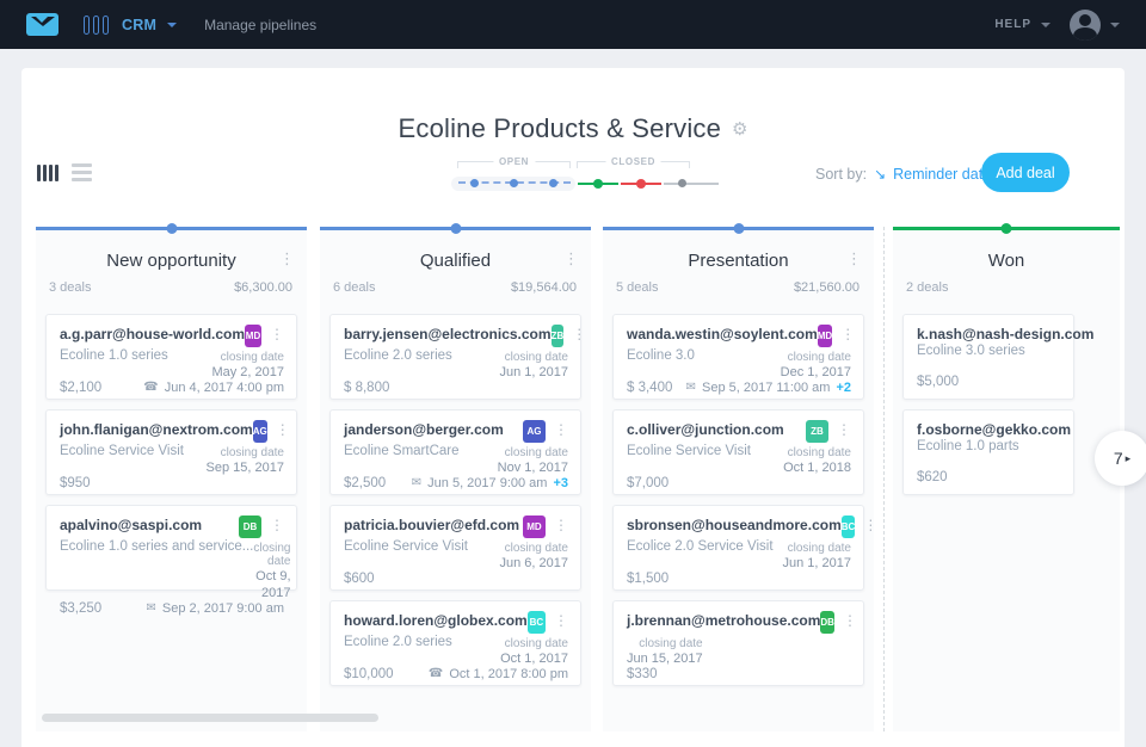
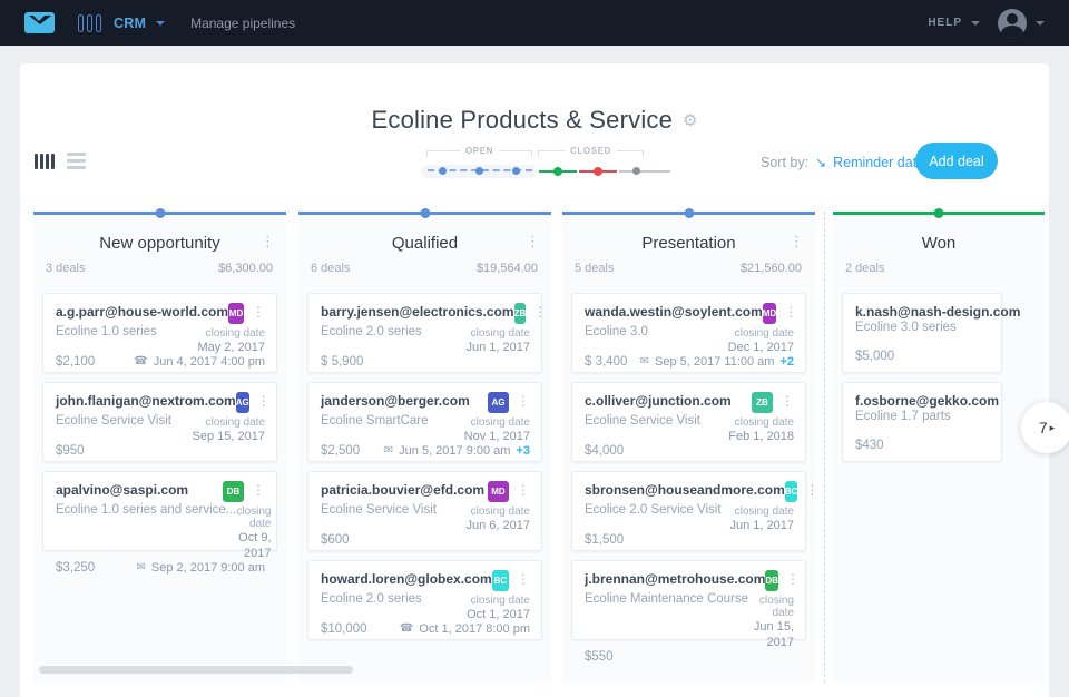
  CRM
  Manage pipelines
  HELP
  Ecoline Products & Service
  ⚙
  OPEN
  CLOSED
  Sort by:
  ↘
  Reminder da
  Add deal
  New opportunity
  ⋮
  3 deals
  $6,300.00
  a.g.parr@house-world.com
  MD
  ⋮
  Ecoline 1.0 series
  closing date
  May 2, 2017
  $2,100
  ☎
  Jun 4, 2017 4:00 pm
  john.flanigan@nextrom.com
  AG
  ⋮
  Ecoline Service Visit
  closing date
  Sep 15, 2017
  $950
  apalvino@saspi.com
  DB
  ⋮
  Ecoline 1.0 series and service...
  closing date
  Oct 9, 2017
  $3,250
  ✉
  Sep 2, 2017 9:00 am
  Qualified
  ⋮
  6 deals
  $19,564.00
  barry.jensen@electronics.com
  ZB
  ⋮
  Ecoline 2.0 series
  closing date
  Jun 1, 2017
- $ 8,800
+ $ 5,900
  janderson@berger.com
  AG
  ⋮
  Ecoline SmartCare
  closing date
  Nov 1, 2017
  $2,500
  ✉
  Jun 5, 2017 9:00 am
  +3
  patricia.bouvier@efd.com
  MD
  ⋮
  Ecoline Service Visit
  closing date
  Jun 6, 2017
  $600
  howard.loren@globex.com
  BC
  ⋮
  Ecoline 2.0 series
  closing date
  Oct 1, 2017
  $10,000
  ☎
  Oct 1, 2017 8:00 pm
  Presentation
  ⋮
  5 deals
  $21,560.00
  wanda.westin@soylent.com
  MD
  ⋮
  Ecoline 3.0
  closing date
  Dec 1, 2017
  $ 3,400
  ✉
  Sep 5, 2017 11:00 am
  +2
  c.olliver@junction.com
  ZB
  ⋮
  Ecoline Service Visit
  closing date
- Oct 1, 2018
+ Feb 1, 2018
- $7,000
+ $4,000
  sbronsen@houseandmore.com
  BC
  ⋮
  Ecolice 2.0 Service Visit
  closing date
  Jun 1, 2017
  $1,500
  j.brennan@metrohouse.com
  DB
  ⋮
+ Ecoline Maintenance Course
  closing date
  Jun 15, 2017
- $330
+ $550
  Won
  2 deals
  k.nash@nash-design.com
  Ecoline 3.0 series
  $5,000
  f.osborne@gekko.com
- Ecoline 1.0 parts
+ Ecoline 1.7 parts
- $620
+ $430
  7
  ▸
